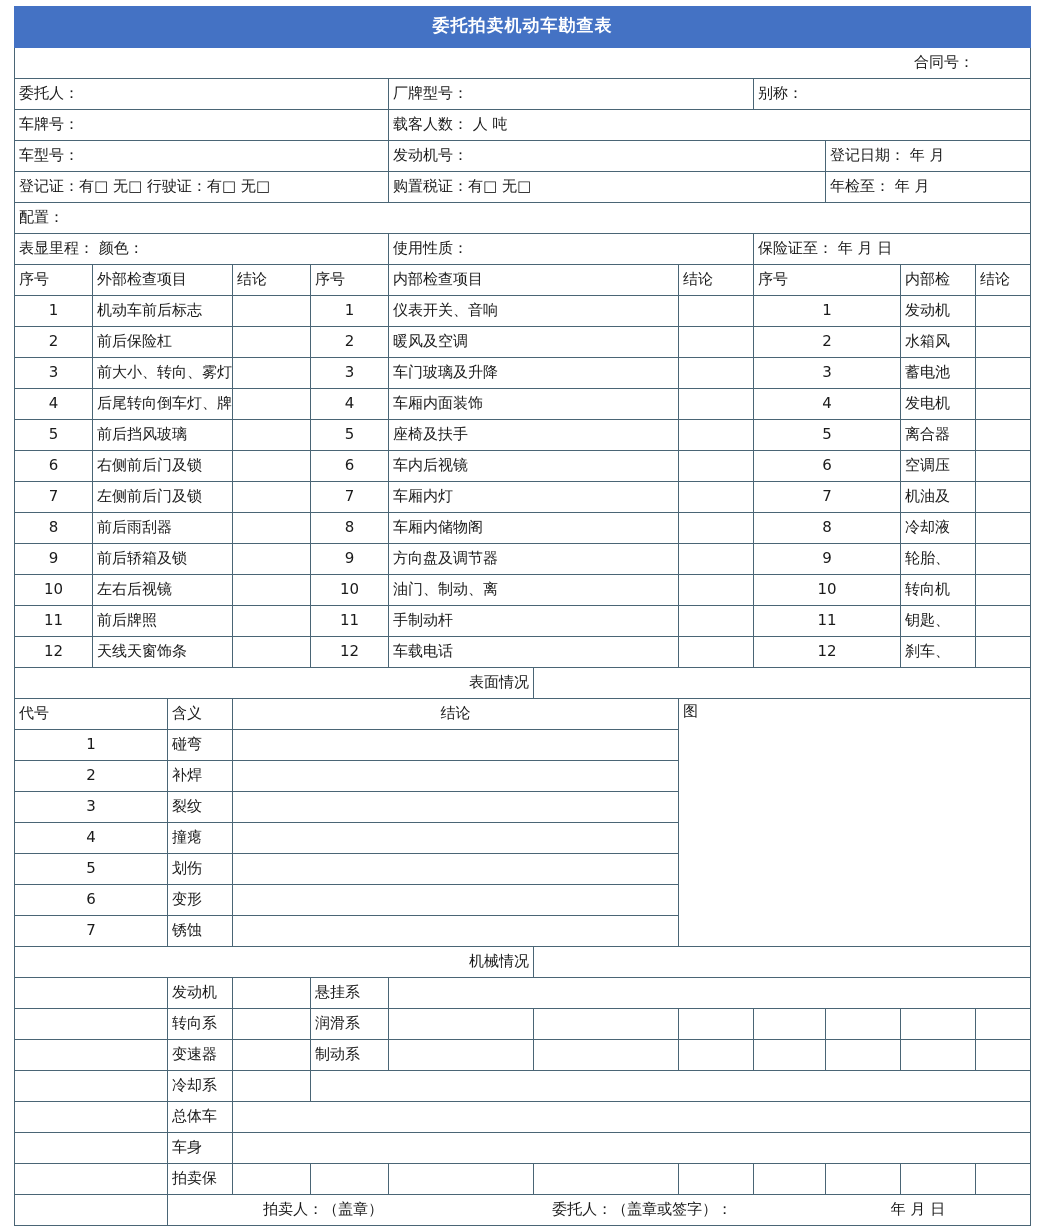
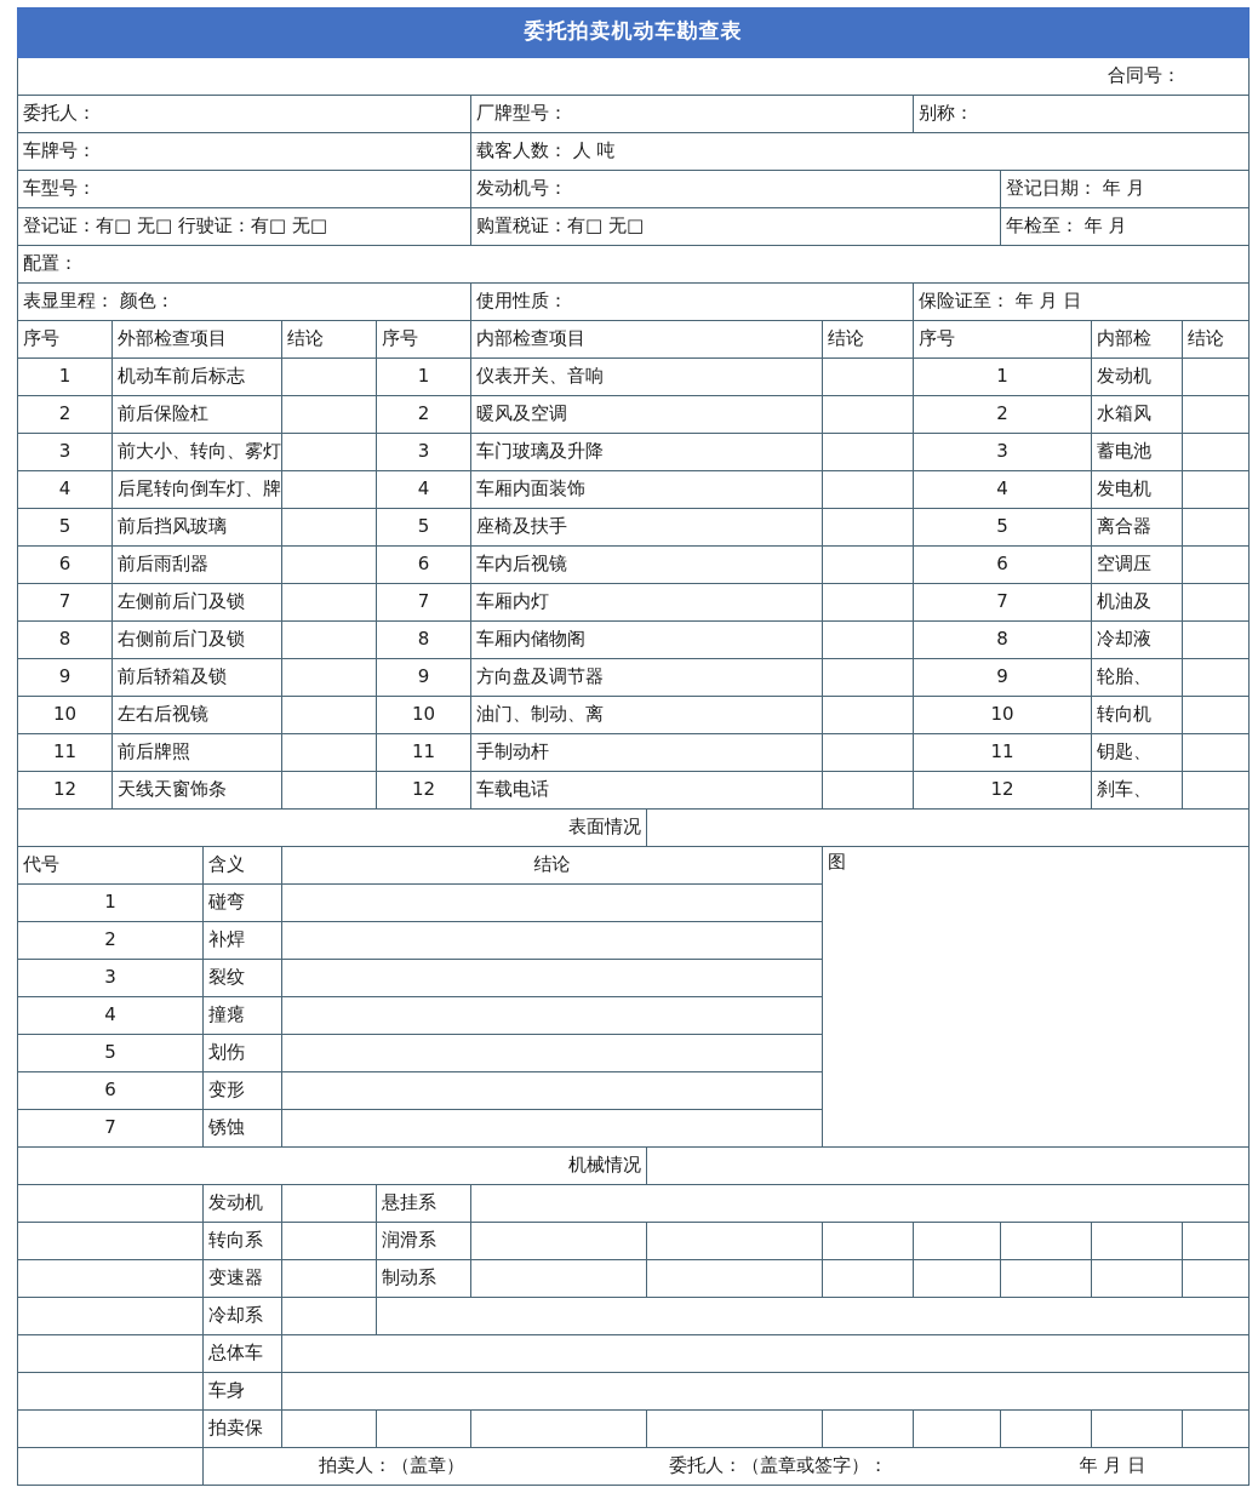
  委托拍卖机动车勘查表
  合同号：
  委托人：	厂牌型号：	别称：
  车牌号：	载客人数： 人 吨
  车型号：	发动机号：	登记日期： 年 月
  登记证：有□ 无□ 行驶证：有□ 无□	购置税证：有□ 无□	年检至： 年 月
  配置：
  表显里程： 颜色：	使用性质：	保险证至： 年 月 日
  序号	外部检查项目	结论	序号	内部检查项目	结论	序号	内部检	结论
  1	机动车前后标志		1	仪表开关、音响		1	发动机
  2	前后保险杠		2	暖风及空调		2	水箱风
  3	前大小、转向、雾灯		3	车门玻璃及升降		3	蓄电池
  4	后尾转向倒车灯、牌		4	车厢内面装饰		4	发电机
  5	前后挡风玻璃		5	座椅及扶手		5	离合器
- 6	右侧前后门及锁		6	车内后视镜		6	空调压
+ 6	前后雨刮器		6	车内后视镜		6	空调压
  7	左侧前后门及锁		7	车厢内灯		7	机油及
- 8	前后雨刮器		8	车厢内储物阁		8	冷却液
+ 8	右侧前后门及锁		8	车厢内储物阁		8	冷却液
  9	前后轿箱及锁		9	方向盘及调节器		9	轮胎、
  10	左右后视镜		10	油门、制动、离		10	转向机
  11	前后牌照		11	手制动杆		11	钥匙、
  12	天线天窗饰条		12	车载电话		12	刹车、
  表面情况
  代号	含义	结论	图
  1	碰弯
  2	补焊
  3	裂纹
  4	撞瘪
  5	划伤
  6	变形
  7	锈蚀
  机械情况
  	发动机		悬挂系
  	转向系		润滑系
  	变速器		制动系
  	冷却系
  	总体车
  	车身
  	拍卖保
  	拍卖人：（盖章） 委托人：（盖章或签字）： 年 月 日
